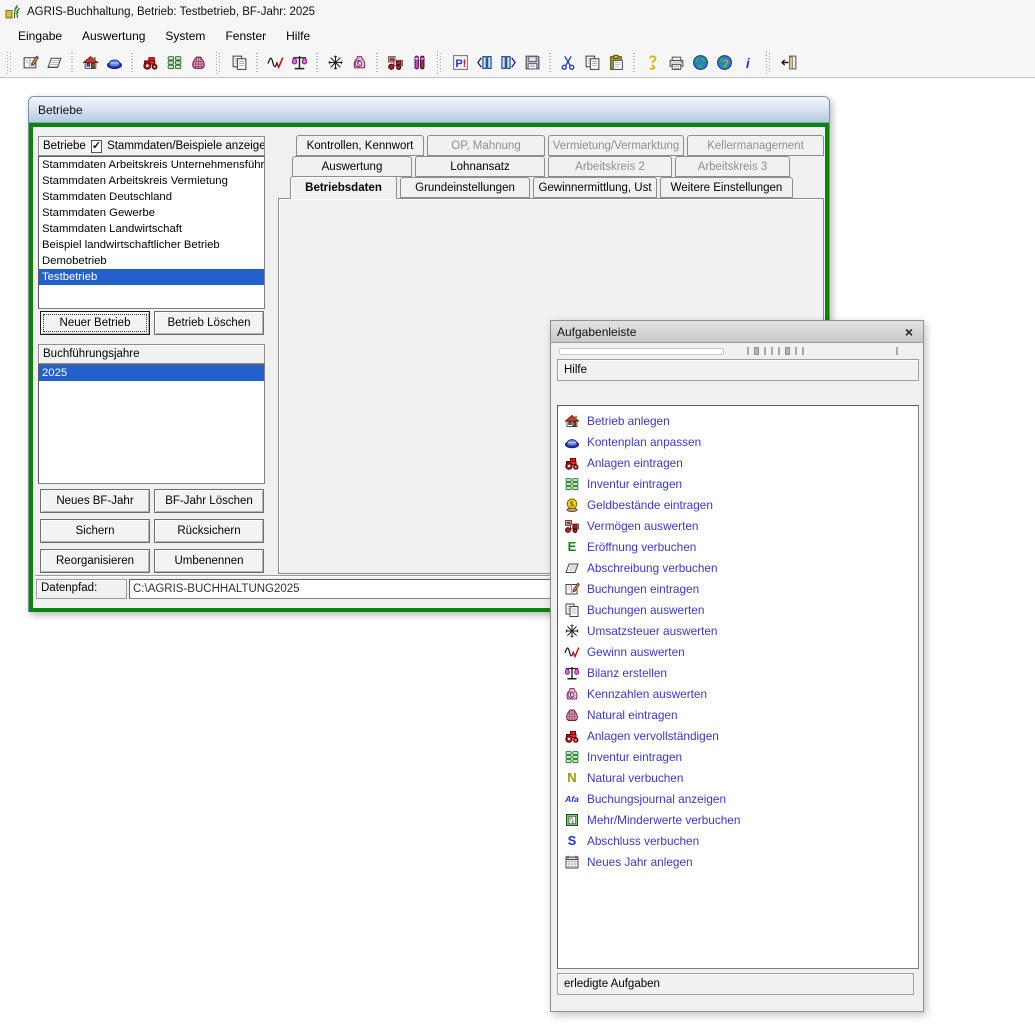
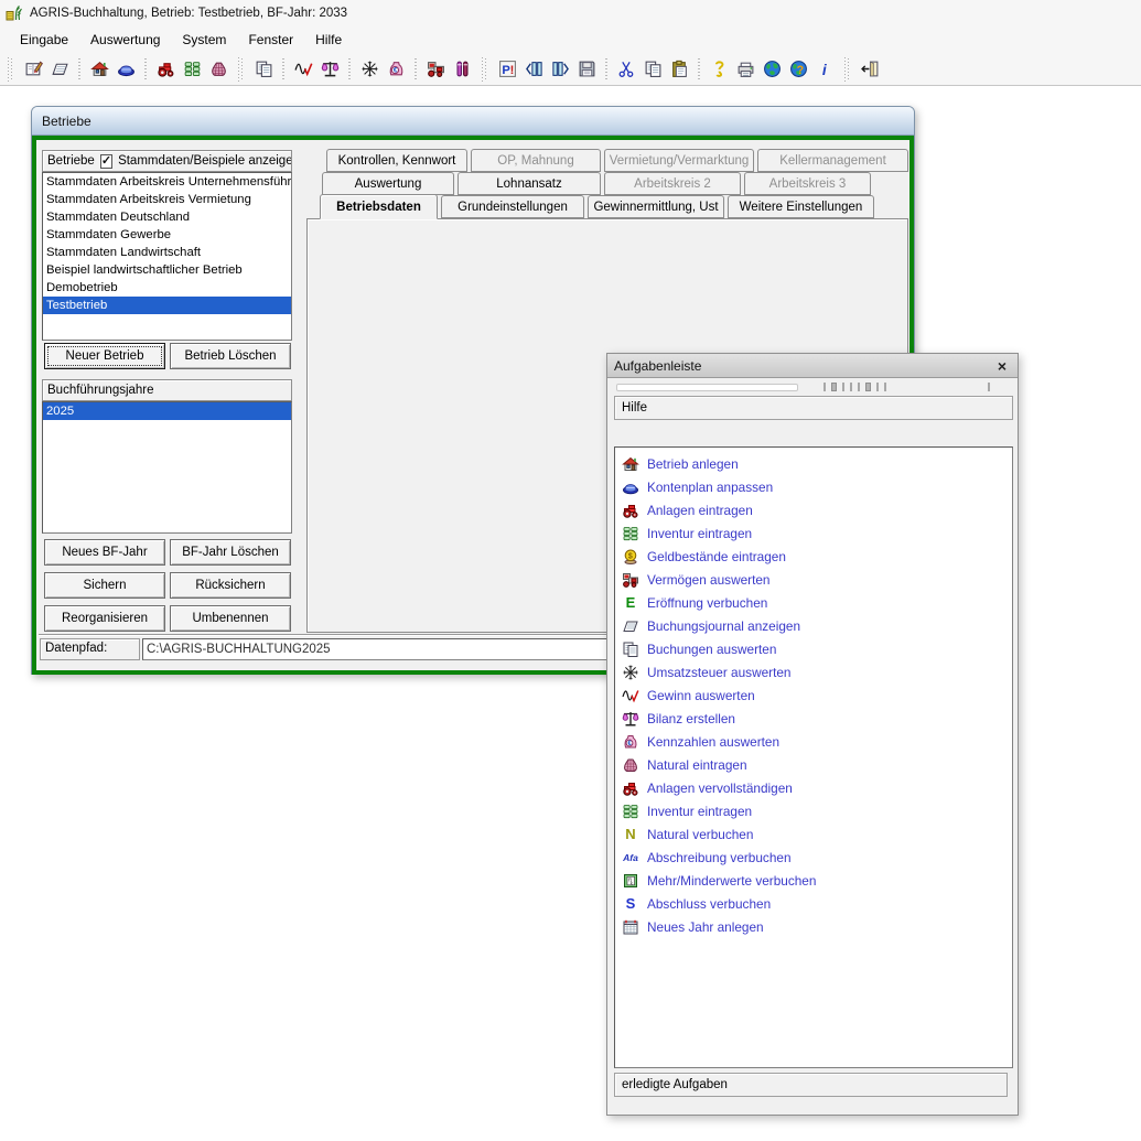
- AGRIS-Buchhaltung, Betrieb: Testbetrieb, BF-Jahr: 2025
+ AGRIS-Buchhaltung, Betrieb: Testbetrieb, BF-Jahr: 2033
  Eingabe
  Auswertung
  System
  Fenster
  Hilfe
  P
  !
  ?
  i
  Betriebe
  Betriebe
  ✓
  Stammdaten/Beispiele anzeige
  Stammdaten Arbeitskreis Unternehmensführ
  Stammdaten Arbeitskreis Vermietung
  Stammdaten Deutschland
  Stammdaten Gewerbe
  Stammdaten Landwirtschaft
  Beispiel landwirtschaftlicher Betrieb
  Demobetrieb
  Testbetrieb
  Neuer Betrieb
  Betrieb Löschen
  Buchführungsjahre
  2025
  Neues BF-Jahr
  BF-Jahr Löschen
  Sichern
  Rücksichern
  Reorganisieren
  Umbenennen
  Kontrollen, Kennwort
  OP, Mahnung
  Vermietung/Vermarktung
  Kellermanagement
  Auswertung
  Lohnansatz
  Arbeitskreis 2
  Arbeitskreis 3
  Betriebsdaten
  Grundeinstellungen
  Gewinnermittlung, Ust
  Weitere Einstellungen
  Datenpfad:
  C:\AGRIS-BUCHHALTUNG2025
  Aufgabenleiste
  ×
  Hilfe
  Betrieb anlegen
  Kontenplan anpassen
  Anlagen eintragen
  Inventur eintragen
  Geldbestände eintragen
  Vermögen auswerten
  E
  Eröffnung verbuchen
- Abschreibung verbuchen
+ Buchungsjournal anzeigen
- Buchungen eintragen
  Buchungen auswerten
  Umsatzsteuer auswerten
  Gewinn auswerten
  Bilanz erstellen
  Kennzahlen auswerten
  Natural eintragen
  Anlagen vervollständigen
  Inventur eintragen
  N
  Natural verbuchen
  Afa
- Buchungsjournal anzeigen
+ Abschreibung verbuchen
  Mehr/Minderwerte verbuchen
  S
  Abschluss verbuchen
  Neues Jahr anlegen
  erledigte Aufgaben
